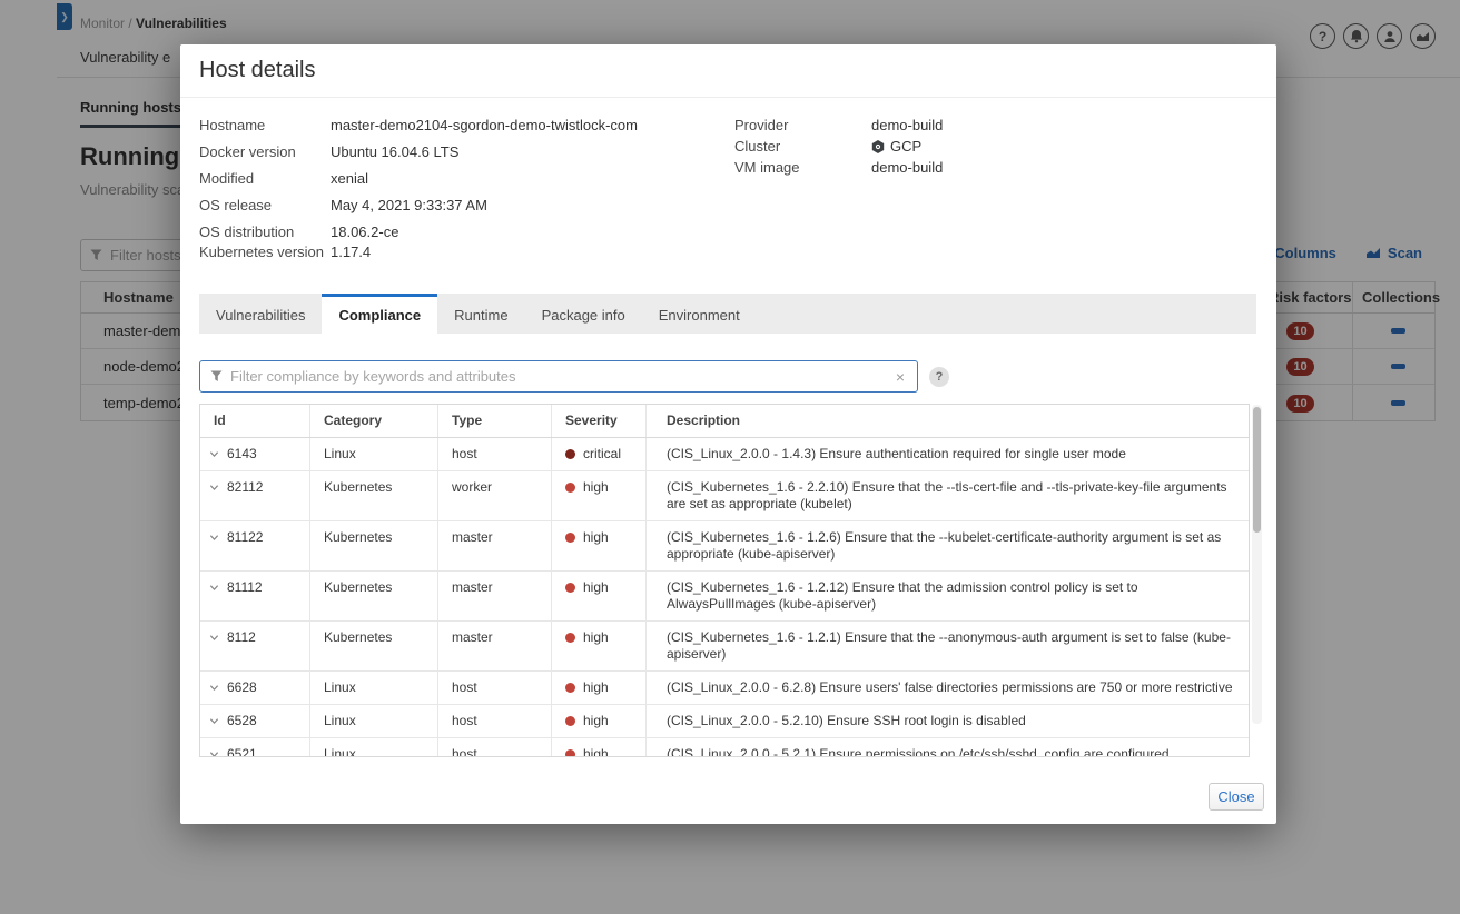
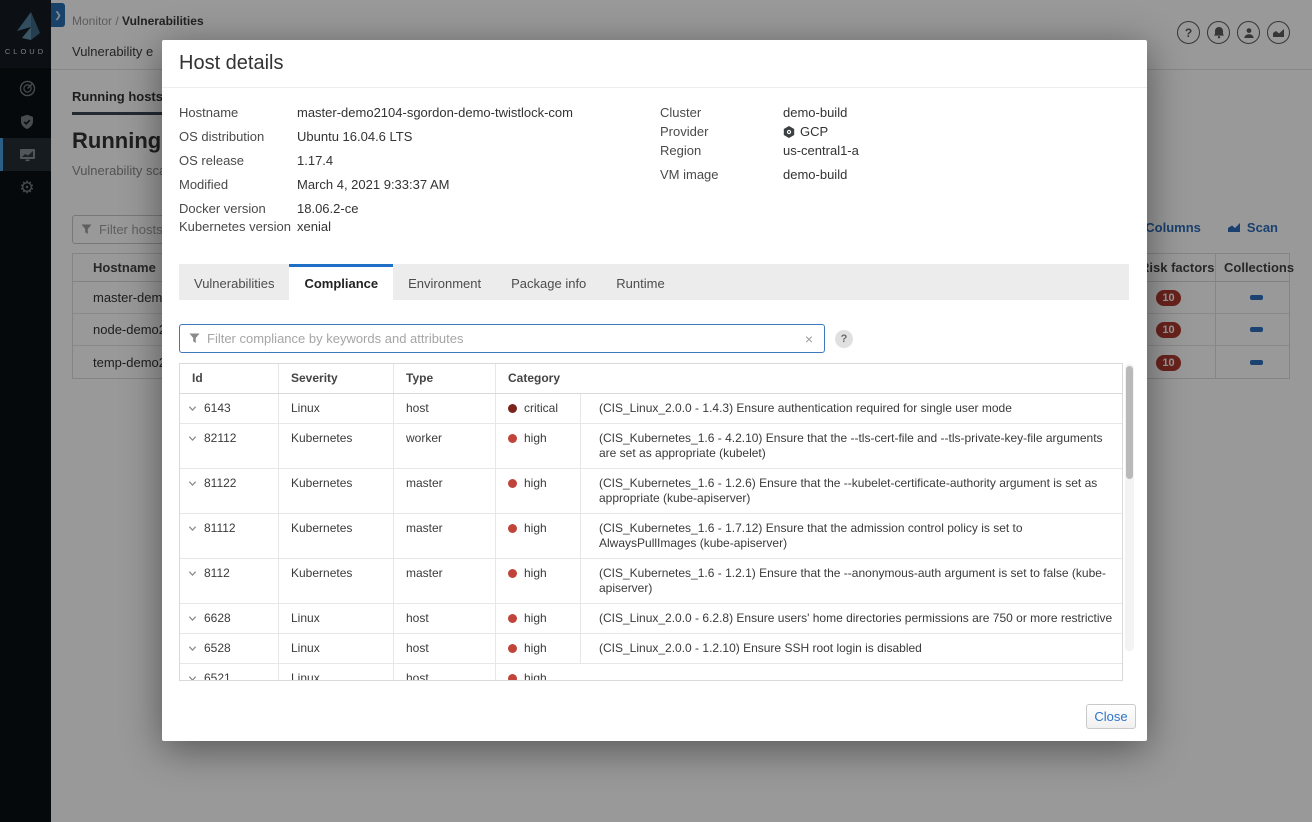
+ CLOUD
+ ⚙
  ❯
  Monitor / Vulnerabilities
  Vulnerability e
  ?
  Running hosts
  Vulnerability sc
  Columns
  Scan
  Hostname
  isk factors
  Collection
  10
  10
  10
  Host details
  Hostname
  master-demo2104-sgordon-demo-twistlock-com
- Docker version
+ OS distribution
  Ubuntu 16.04.6 LTS
- Modified
+ OS release
- xenial
+ 1.17.4
- OS release
+ Modified
- May 4, 2021 9:33:37 AM
+ March 4, 2021 9:33:37 AM
- OS distribution
+ Docker version
  18.06.2-ce
  Kubernetes version
- 1.17.4
+ xenial
- Provider
+ Cluster
  demo-build
- Cluster
+ Provider
  GCP
+ Region
+ us-central1-a
  VM image
  demo-build
  Vulnerabilities
  Compliance
- Runtime
+ Environment
  Package info
- Environment
+ Runtime
  Filter compliance by keywords and attributes
  ×
  ?
  Id
- Category
+ Severity
  Type
- Severity
+ Category
- Description
  6143
  Linux
  host
  critical
  (CIS_Linux_2.0.0 - 1.4.3) Ensure authentication required for single user mode
  82112
  Kubernetes
  worker
  high
- (CIS_Kubernetes_1.6 - 2.2.10) Ensure that the --tls-cert-file and --tls-private-key-file arguments are set as appropriate (kubelet)
+ (CIS_Kubernetes_1.6 - 4.2.10) Ensure that the --tls-cert-file and --tls-private-key-file arguments are set as appropriate (kubelet)
  81122
  Kubernetes
  master
  high
  (CIS_Kubernetes_1.6 - 1.2.6) Ensure that the --kubelet-certificate-authority argument is set as appropriate (kube-apiserver)
  81112
  Kubernetes
  master
  high
- (CIS_Kubernetes_1.6 - 1.2.12) Ensure that the admission control policy is set to AlwaysPullImages (kube-apiserver)
+ (CIS_Kubernetes_1.6 - 1.7.12) Ensure that the admission control policy is set to AlwaysPullImages (kube-apiserver)
  8112
  Kubernetes
  master
  high
  (CIS_Kubernetes_1.6 - 1.2.1) Ensure that the --anonymous-auth argument is set to false (kube-apiserver)
  6628
  Linux
  host
  high
- (CIS_Linux_2.0.0 - 6.2.8) Ensure users' false directories permissions are 750 or more restrictive
+ (CIS_Linux_2.0.0 - 6.2.8) Ensure users' home directories permissions are 750 or more restrictive
  6528
  Linux
  host
  high
- (CIS_Linux_2.0.0 - 5.2.10) Ensure SSH root login is disabled
+ (CIS_Linux_2.0.0 - 1.2.10) Ensure SSH root login is disabled
  6521
  Linux
  host
  high
- (CIS_Linux_2.0.0 - 5.2.1) Ensure permissions on /etc/ssh/sshd_config are configured
  Close
